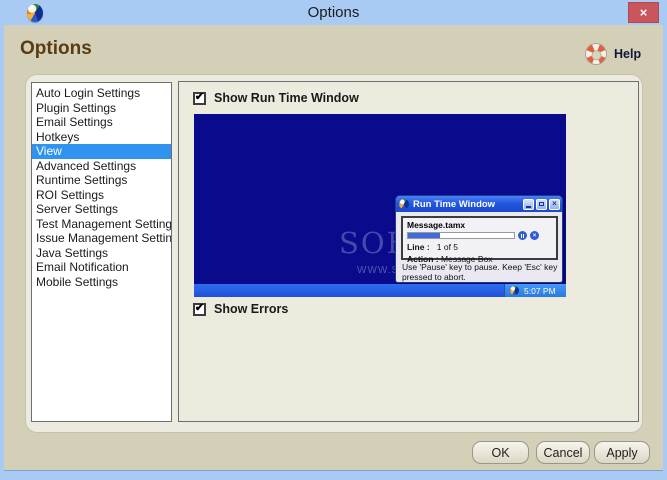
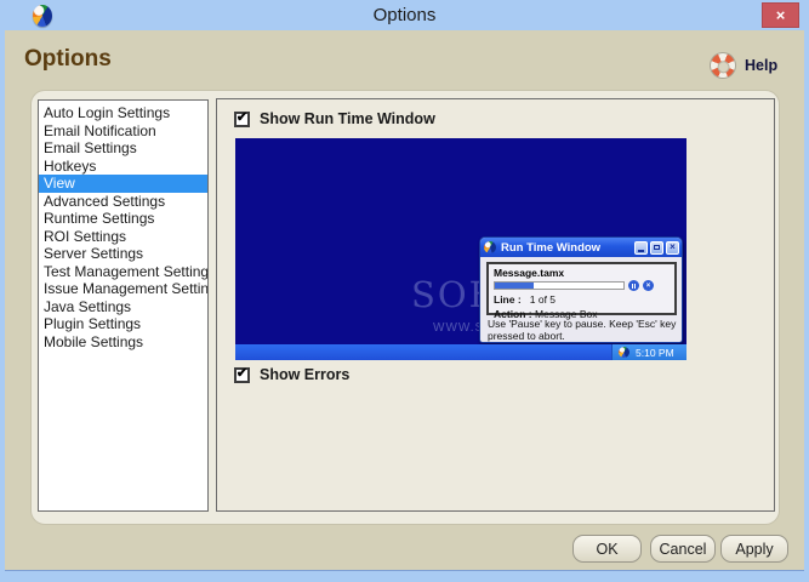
  Options
  ×
  Options
  Help
  Auto Login Settings
- Plugin Settings
+ Email Notification
  Email Settings
  Hotkeys
  View
  Advanced Settings
  Runtime Settings
  ROI Settings
  Server Settings
  Test Management Setting
  Issue Management Settin
  Java Settings
- Email Notification
+ Plugin Settings
  Mobile Settings
  ✔
  Show Run Time Window
  Run Time Window
  ×
  Message.tamx
  Line : 1 of 5
  Action : Message Box
  Use 'Pause' key to pause. Keep 'Esc' key pressed to abort.
- 5:07 PM
+ 5:10 PM
  ✔
  Show Errors
  OK
  Cancel
  Apply
